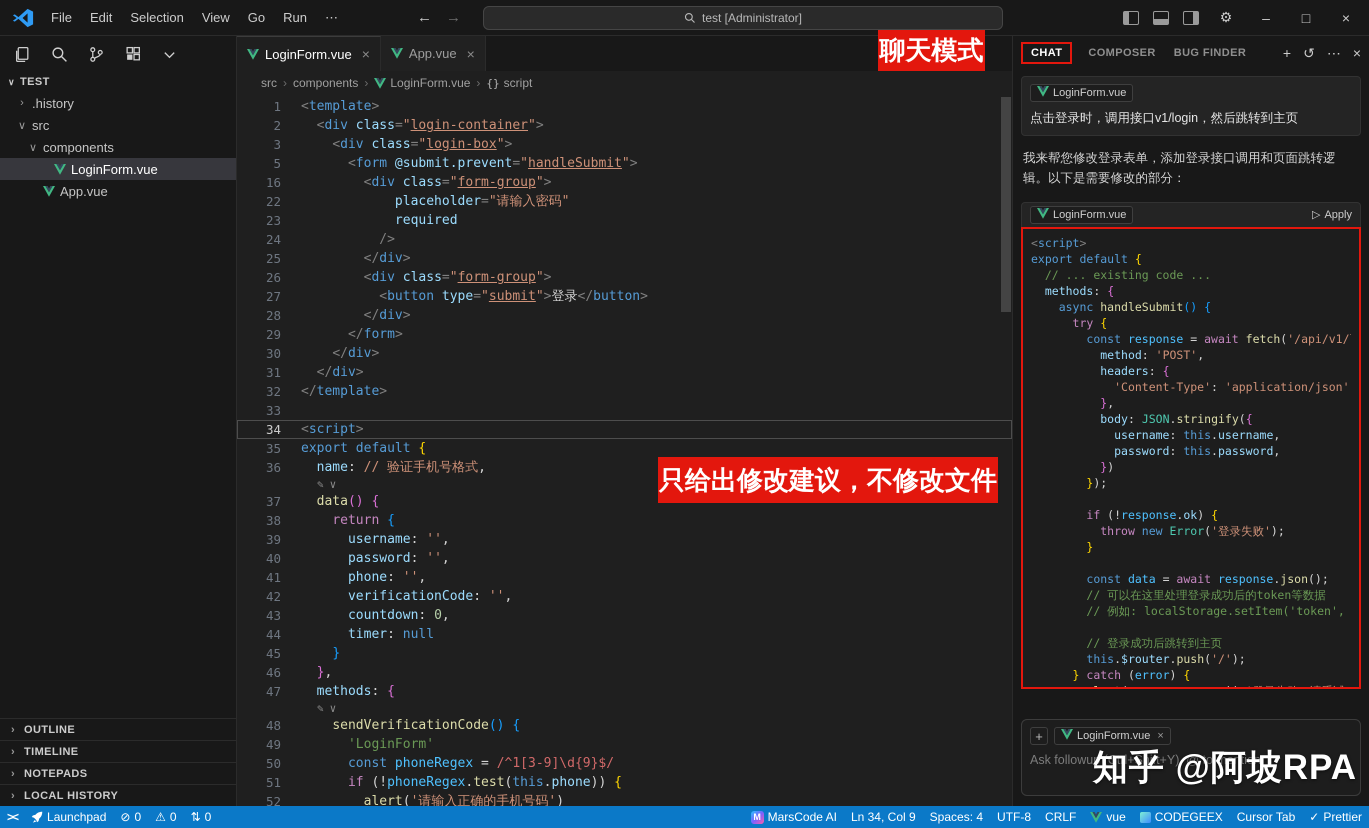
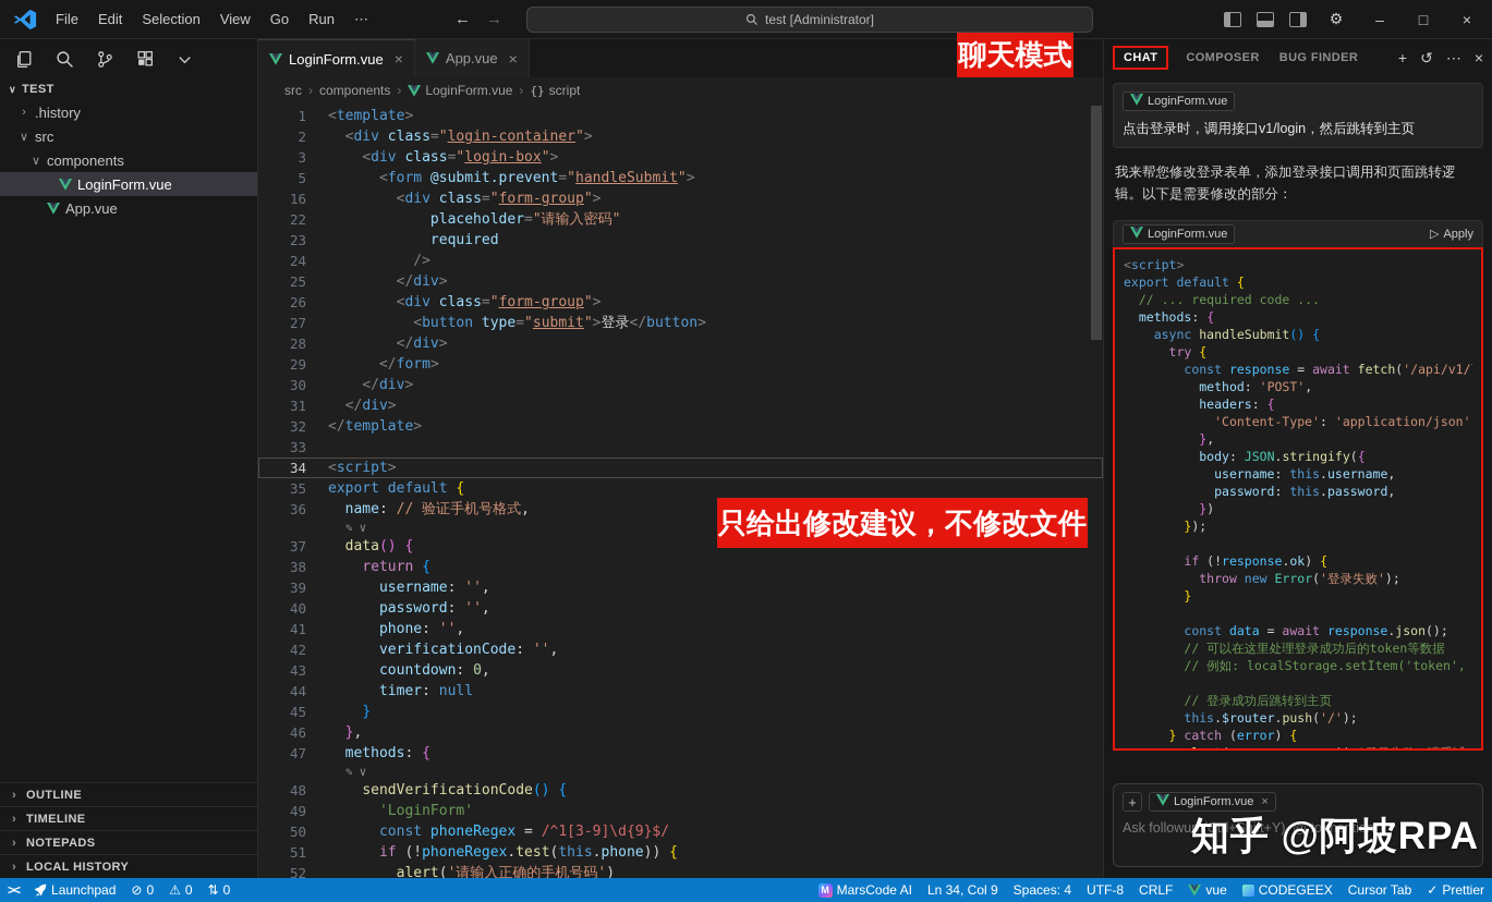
  File
  Edit
  Selection
  View
  Go
  Run
  ⋯
  ←
  →
  test [Administrator]
  ⚙
  –
  □
  ×
  ∨
  TEST
  ›
  .history
  ∨
  src
  ∨
  components
  LoginForm.vue
  App.vue
  ›
  OUTLINE
  ›
  TIMELINE
  ›
  NOTEPADS
  ›
  LOCAL HISTORY
  LoginForm.vue
  ×
  App.vue
  ×
  src
  ›
  components
  ›
  LoginForm.vue
  ›
  {}
  script
  1
  <template>
  2
  <div class="login-container">
  3
  <div class="login-box">
  5
  <form @submit.prevent="handleSubmit">
  16
  <div class="form-group">
  22
  placeholder="请输入密码"
  23
  required
  24
  />
  25
  </div>
  26
  <div class="form-group">
  27
  <button type="submit">登录</button>
  28
  </div>
  29
  </form>
  30
  </div>
  31
  </div>
  32
  </template>
  33
  34
  <script>
  35
  export default {
  36
  name: // 验证手机号格式,
  ✎ ∨
  37
  data() {
  38
  return {
  39
  username: '',
  40
  password: '',
  41
  phone: '',
  42
  verificationCode: '',
  43
  countdown: 0,
  44
  timer: null
  45
  }
  46
  },
  47
  methods: {
  ✎ ∨
  48
  sendVerificationCode() {
  49
  'LoginForm'
  50
  const phoneRegex = /^1[3-9]\d{9}$/
  51
  if (!phoneRegex.test(this.phone)) {
  52
  alert('请输入正确的手机号码')
  CHAT
  COMPOSER
  BUG FINDER
  +
  ↺
  ⋯
  ×
  LoginForm.vue
  点击登录时，调用接口v1/login，然后跳转到主页
  我来帮您修改登录表单，添加登录接口调用和页面跳转逻辑。以下是需要修改的部分：
  LoginForm.vue
  ▷
  Apply
  <script>
  export default {
- // ... existing code ...
+ // ... required code ...
  methods: {
  async handleSubmit() {
  try {
  const response = await fetch('/api/v1/
  method: 'POST',
  headers: {
  'Content-Type': 'application/json'
  },
  body: JSON.stringify({
  username: this.username,
  password: this.password,
  })
  });
  if (!response.ok) {
  throw new Error('登录失败');
  }
  const data = await response.json();
  // 可以在这里处理登录成功后的token等数据
  // 例如: localStorage.setItem('token',
  // 登录成功后跳转到主页
  this.$router.push('/');
  } catch (error) {
  +
  LoginForm.vue
  ×
  Ask followup (Ctrl+Shift+Y), @ to mention
  知乎 @阿坡RPA
  ><
  Launchpad
  ⊘
  0
  ⚠
  0
  ⇅
  0
  M
  MarsCode AI
  Ln 34, Col 9
  Spaces: 4
  UTF-8
  CRLF
  vue
  CODEGEEX
  Cursor Tab
  ✓
  Prettier
  聊天模式
  只给出修改建议，不修改文件
